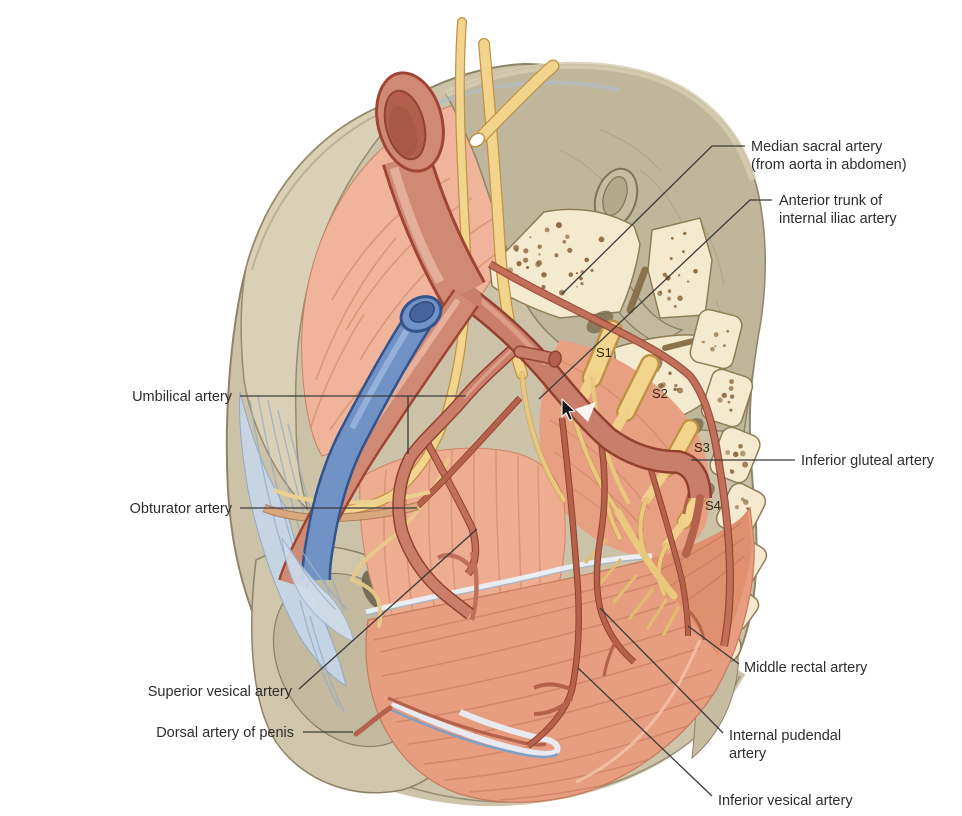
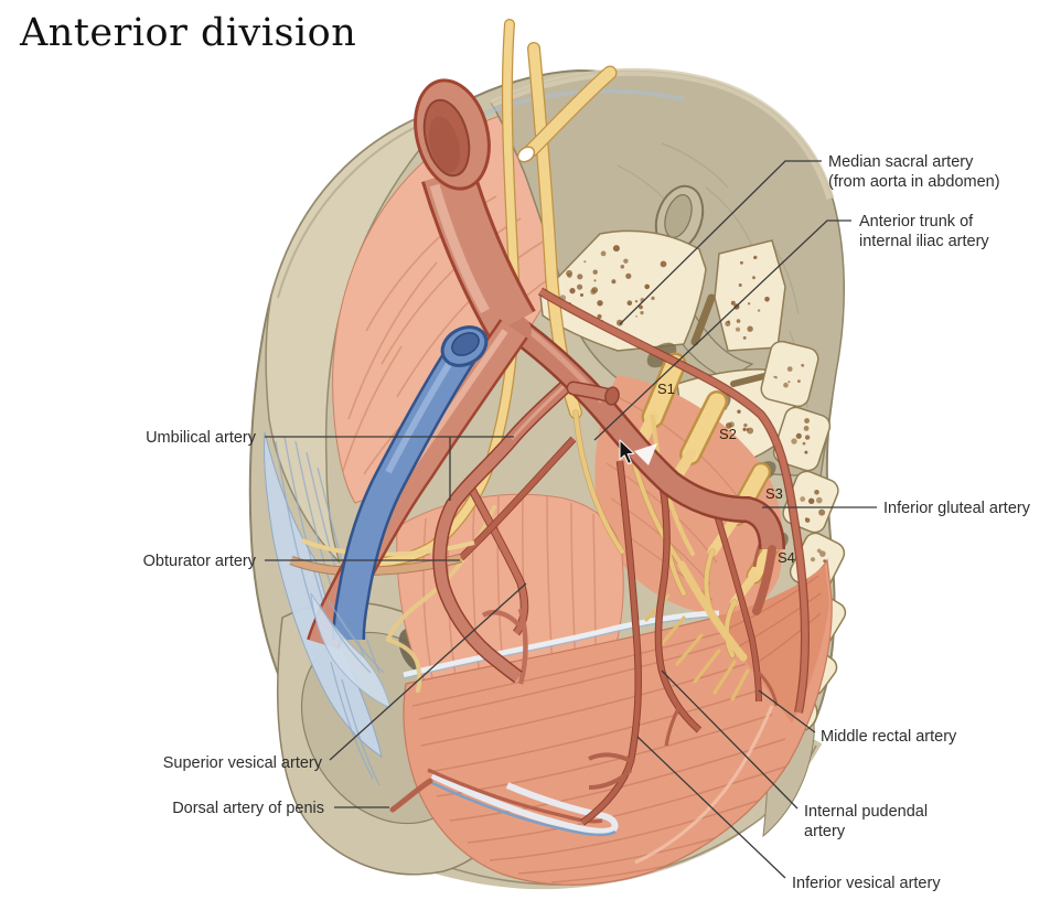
+ Anterior division
  Umbilical artery
  Obturator artery
  Superior vesical artery
  Dorsal artery of penis
  Median sacral artery
  (from aorta in abdomen)
  Anterior trunk of
  internal iliac artery
  Inferior gluteal artery
  Middle rectal artery
  Internal pudendal
  artery
  Inferior vesical artery
  S1
  S2
  S3
  S4
